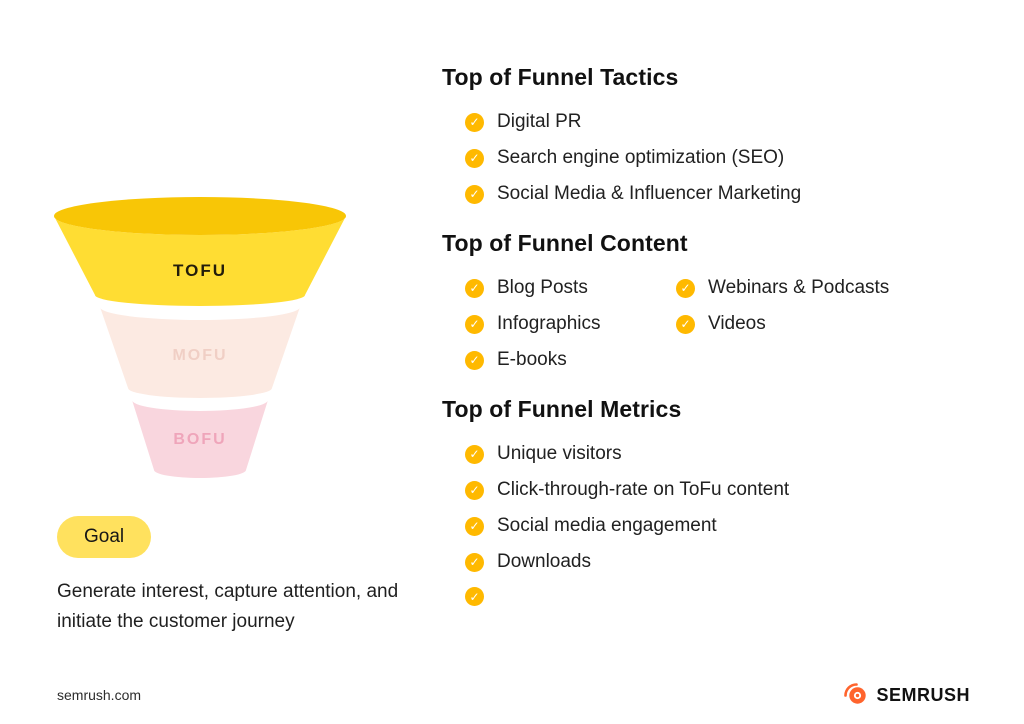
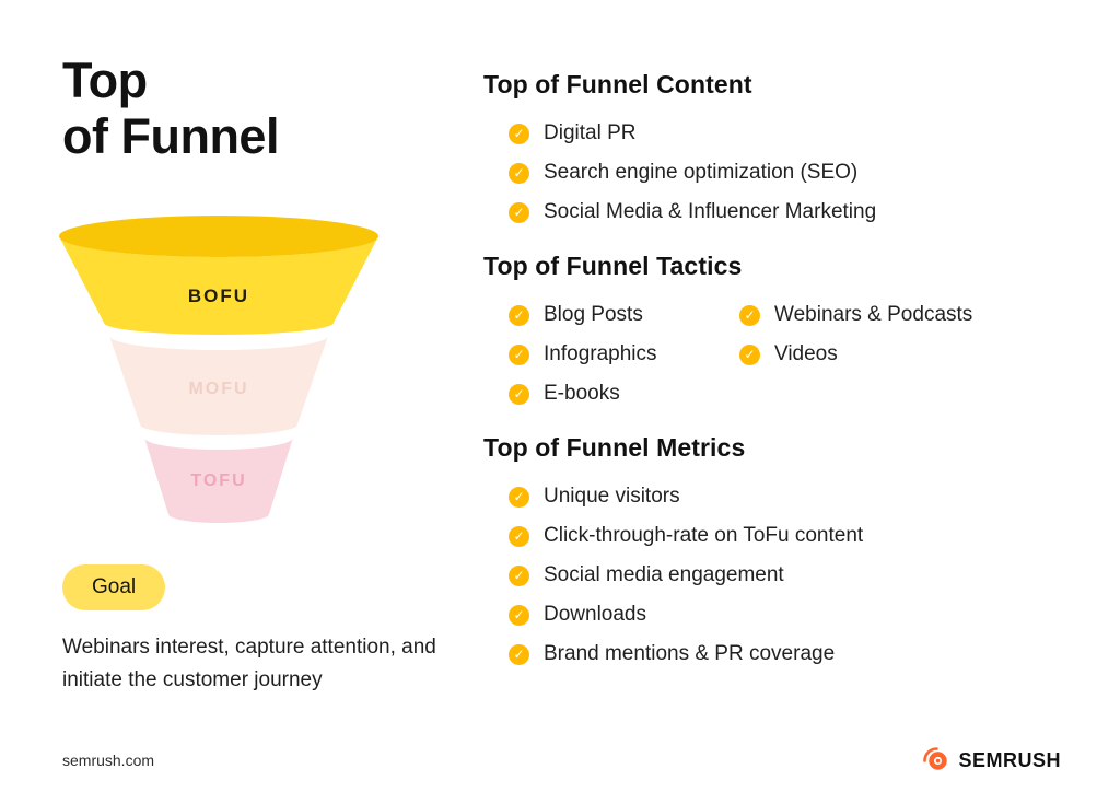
+ Top
+ of Funnel
- TOFU
+ BOFU
  MOFU
- BOFU
+ TOFU
  Goal
- Generate interest, capture attention, and initiate the customer journey
+ Webinars interest, capture attention, and initiate the customer journey
  semrush.com
  SEMRUSH
- Top of Funnel Tactics
+ Top of Funnel Content
  ✓
  Digital PR
  ✓
  Search engine optimization (SEO)
  ✓
  Social Media & Influencer Marketing
- Top of Funnel Content
+ Top of Funnel Tactics
  ✓
  Blog Posts
  ✓
  Infographics
  ✓
  E-books
  ✓
  Webinars & Podcasts
  ✓
  Videos
  Top of Funnel Metrics
  ✓
  Unique visitors
  ✓
  Click-through-rate on ToFu content
  ✓
  Social media engagement
  ✓
  Downloads
  ✓
+ Brand mentions & PR coverage
